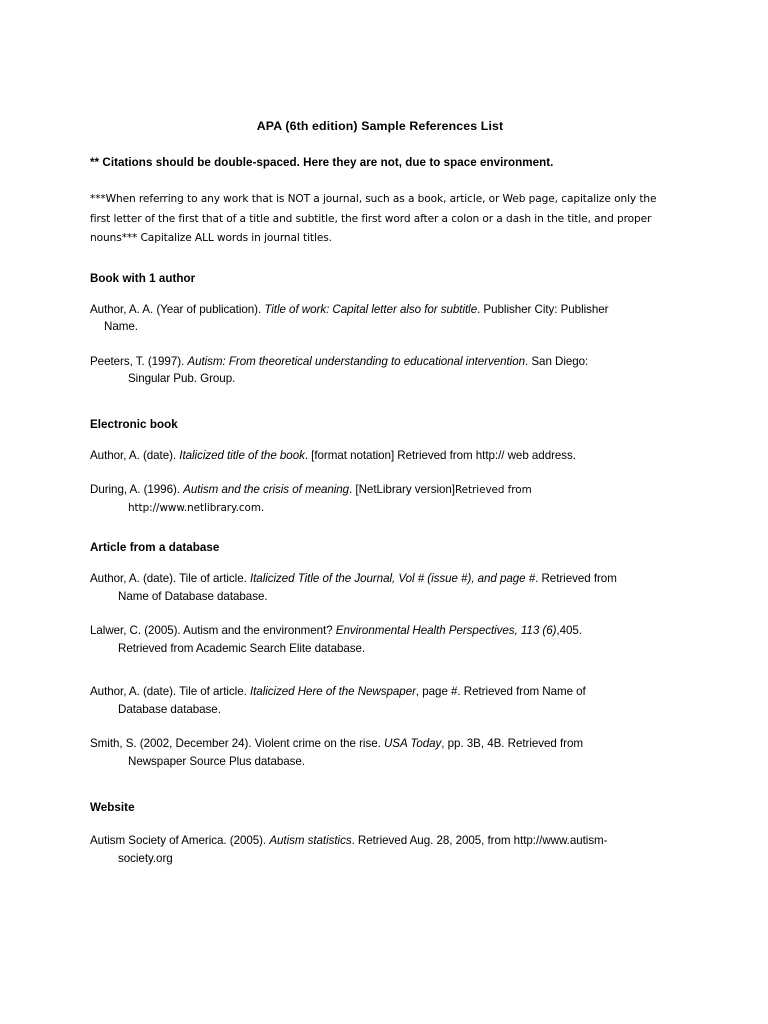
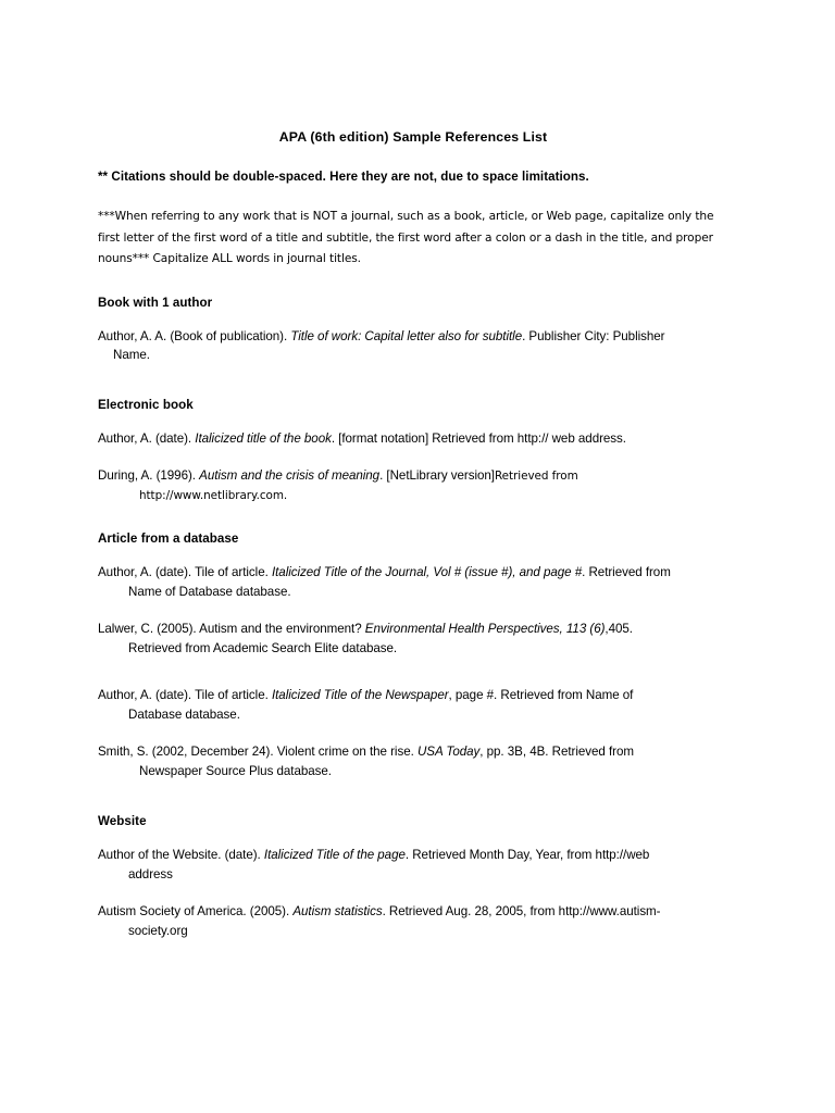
  APA (6th edition) Sample References List
- ** Citations should be double-spaced. Here they are not, due to space environment.
+ ** Citations should be double-spaced. Here they are not, due to space limitations.
- ***When referring to any work that is NOT a journal, such as a book, article, or Web page, capitalize only the first letter of the first that of a title and subtitle, the first word after a colon or a dash in the title, and proper nouns*** Capitalize ALL words in journal titles.
+ ***When referring to any work that is NOT a journal, such as a book, article, or Web page, capitalize only the first letter of the first word of a title and subtitle, the first word after a colon or a dash in the title, and proper nouns*** Capitalize ALL words in journal titles.
  Book with 1 author
- Author, A. A. (Year of publication). Title of work: Capital letter also for subtitle. Publisher City: Publisher
+ Author, A. A. (Book of publication). Title of work: Capital letter also for subtitle. Publisher City: Publisher
  Name.
- Peeters, T. (1997). Autism: From theoretical understanding to educational intervention. San Diego:
- Singular Pub. Group.
  Electronic book
  Author, A. (date). Italicized title of the book. [format notation] Retrieved from http:// web address.
  During, A. (1996). Autism and the crisis of meaning. [NetLibrary version]Retrieved from
  http://www.netlibrary.com.
  Article from a database
  Author, A. (date). Tile of article. Italicized Title of the Journal, Vol # (issue #), and page #. Retrieved from
  Name of Database database.
  Lalwer, C. (2005). Autism and the environment? Environmental Health Perspectives, 113 (6),405.
  Retrieved from Academic Search Elite database.
- Author, A. (date). Tile of article. Italicized Here of the Newspaper, page #. Retrieved from Name of
+ Author, A. (date). Tile of article. Italicized Title of the Newspaper, page #. Retrieved from Name of
  Database database.
  Smith, S. (2002, December 24). Violent crime on the rise. USA Today, pp. 3B, 4B. Retrieved from
  Newspaper Source Plus database.
  Website
+ Author of the Website. (date). Italicized Title of the page. Retrieved Month Day, Year, from http://web
+ address
  Autism Society of America. (2005). Autism statistics. Retrieved Aug. 28, 2005, from http://www.autism-
  society.org
